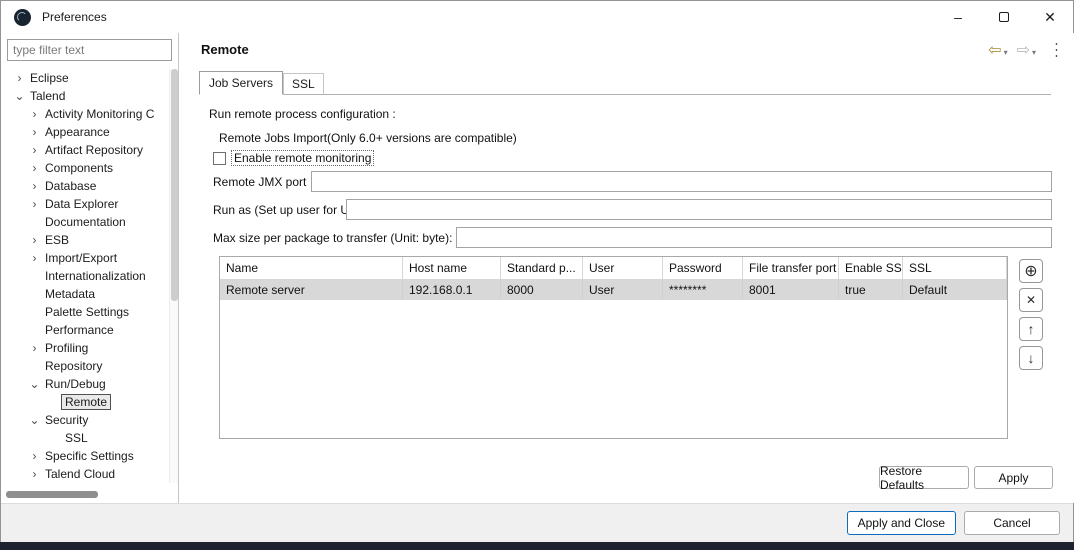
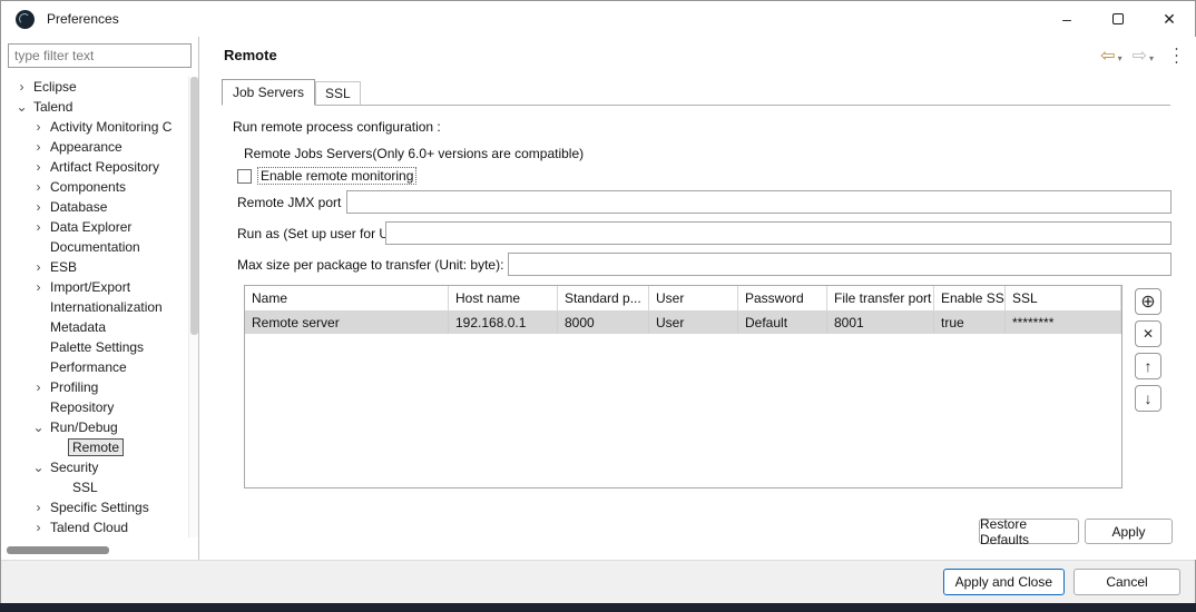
  Preferences
  –
  ✕
  type filter text
  ›
  Eclipse
  ⌄
  Talend
  ›
  Activity Monitoring C
  ›
  Appearance
  ›
  Artifact Repository
  ›
  Components
  ›
  Database
  ›
  Data Explorer
  Documentation
  ›
  ESB
  ›
  Import/Export
  Internationalization
  Metadata
  Palette Settings
  Performance
  ›
  Profiling
  Repository
  ⌄
  Run/Debug
  Remote
  ⌄
  Security
  SSL
  ›
  Specific Settings
  ›
  Talend Cloud
  Remote
  ⇦
  ▾
  ⇨
  ▾
  ⋮
  Job Servers
  SSL
  Run remote process configuration :
- Remote Jobs Import(Only 6.0+ versions are compatible)
+ Remote Jobs Servers(Only 6.0+ versions are compatible)
  Enable remote monitoring
  Remote JMX port
  Run as (Set up user for U
  Max size per package to transfer (Unit: byte):
  Name
  Host name
  Standard p...
  User
  Password
  File transfer port
  Enable SS
  SSL
  Remote server
  192.168.0.1
  8000
  User
- ********
+ Default
  8001
  true
- Default
+ ********
  ⊕
  ✕
  ↑
  ↓
  Restore Defaults
  Apply
  Apply and Close
  Cancel
